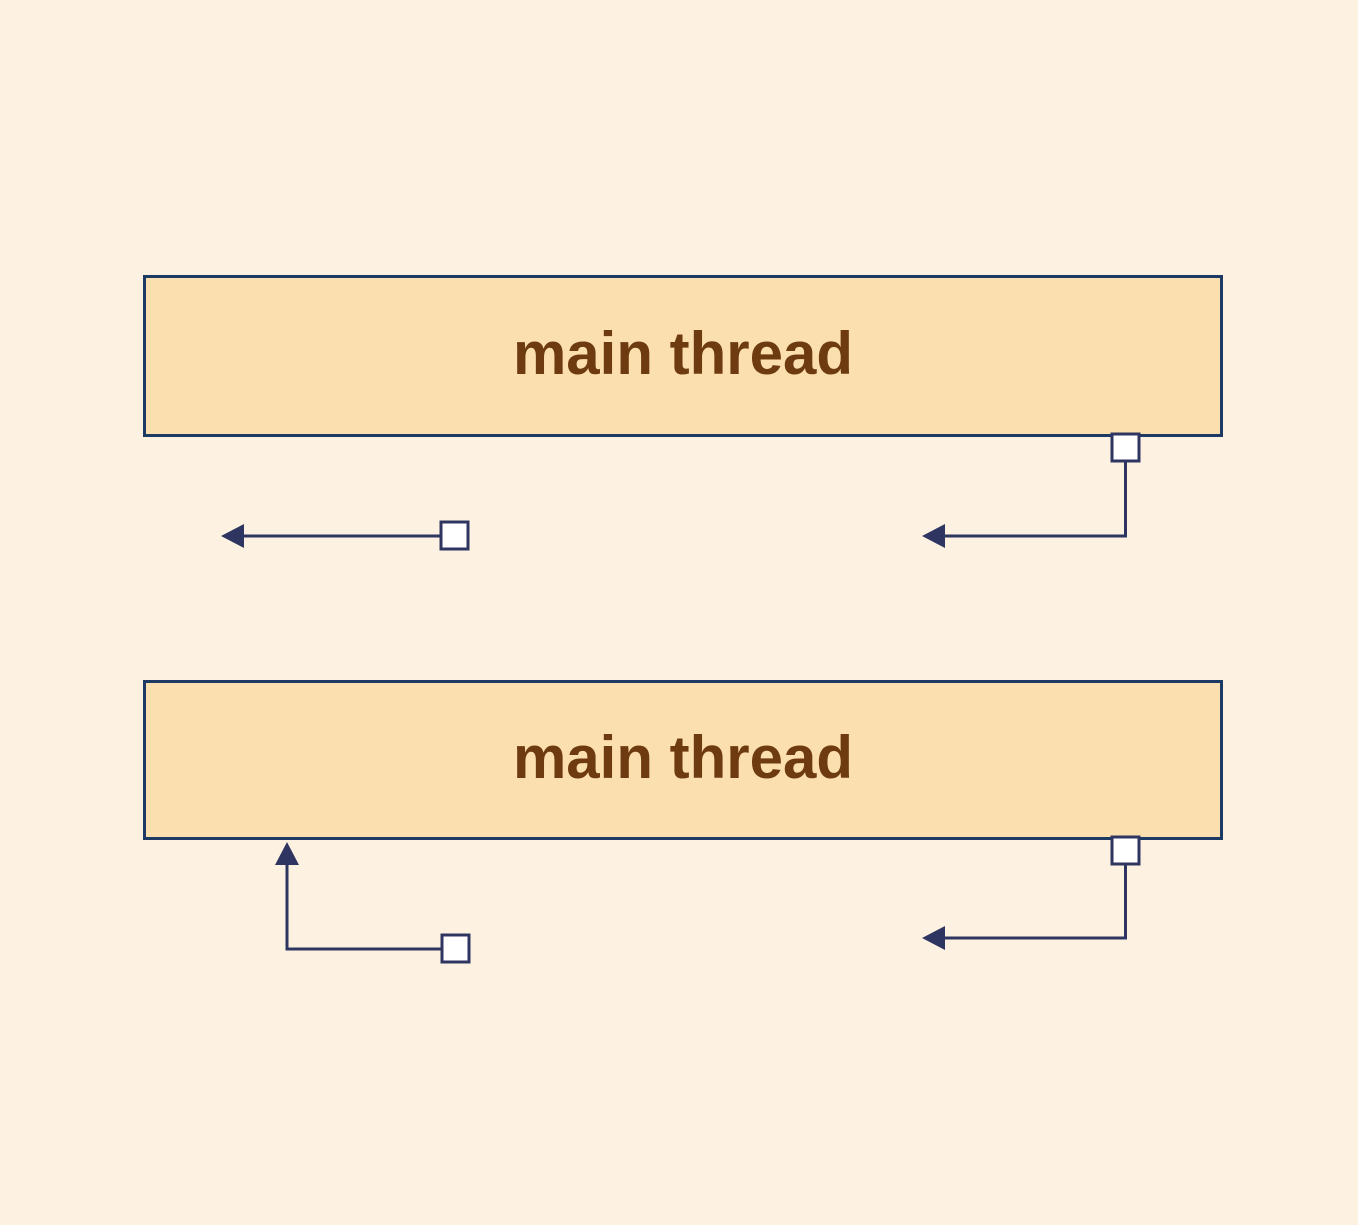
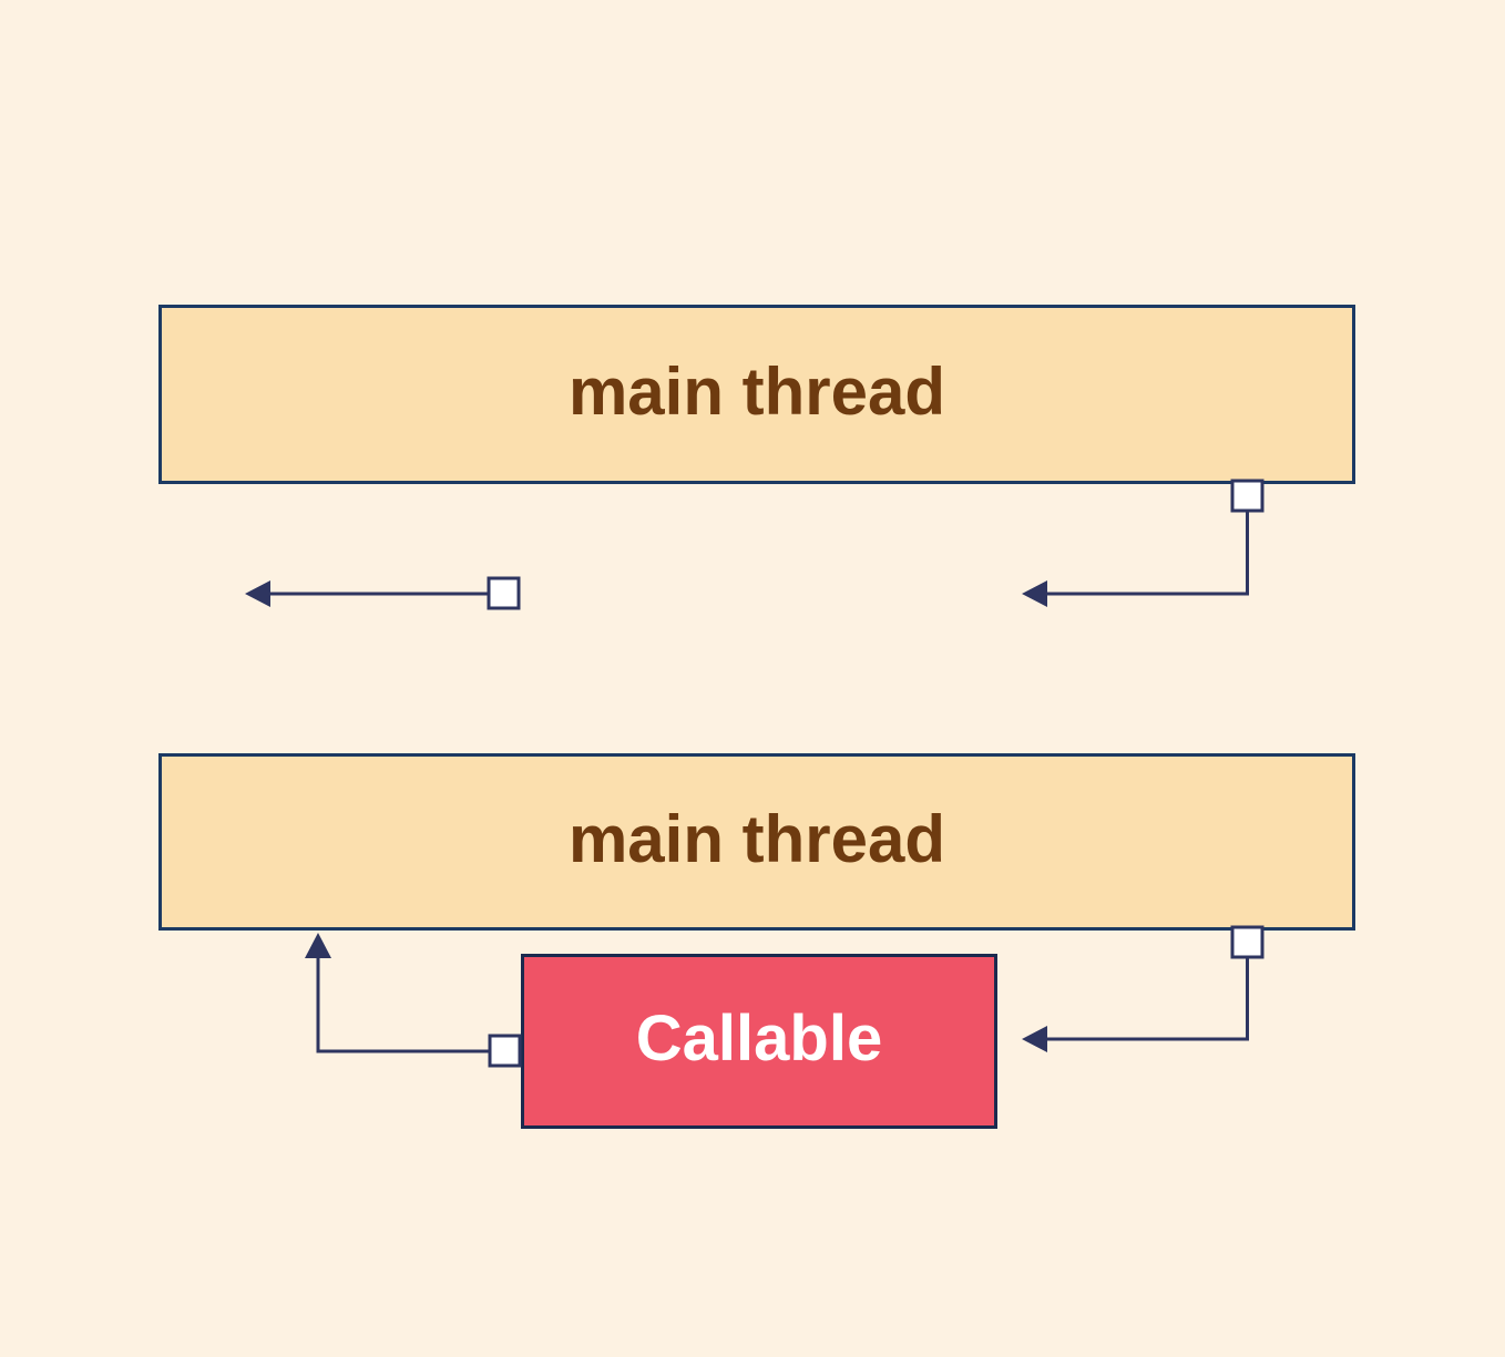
  main thread
  main thread
+ Callable
